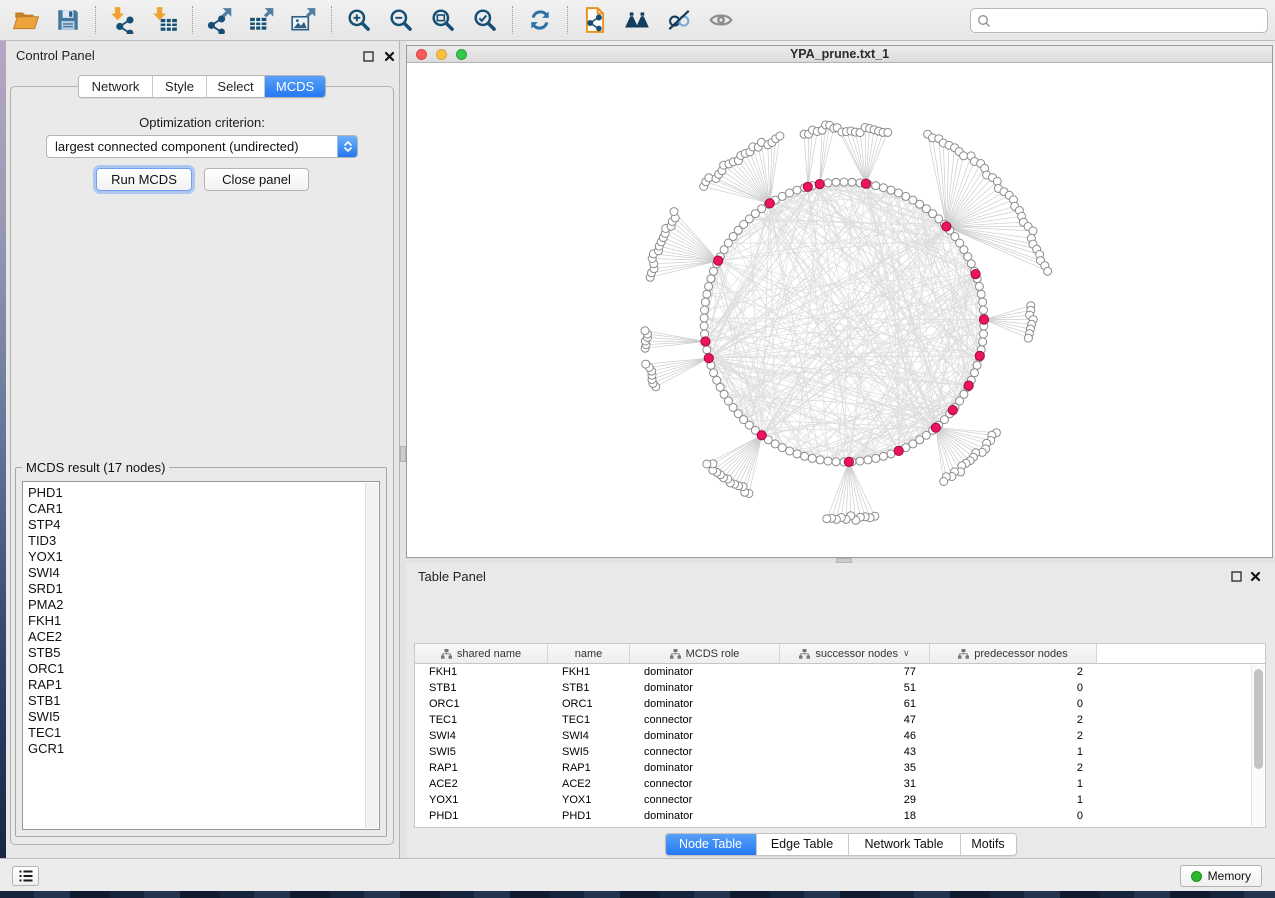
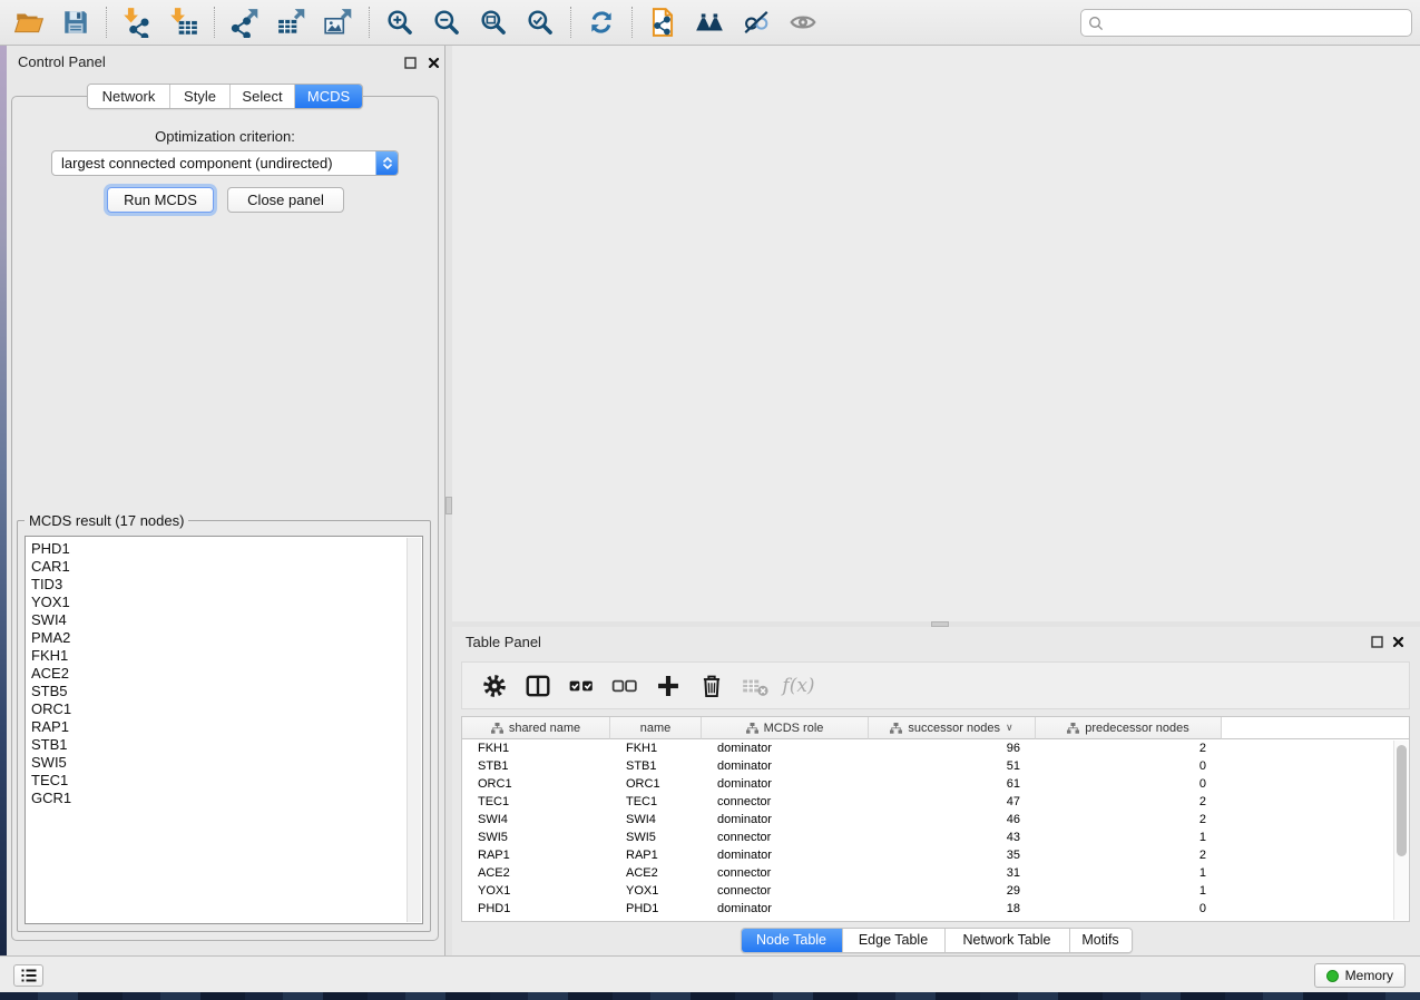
  Control Panel
  Network
  Style
  Select
  MCDS
  Optimization criterion:
  largest connected component (undirected)
  Run MCDS
  Close panel
  MCDS result (17 nodes)
  PHD1
  CAR1
- STP4
  TID3
  YOX1
  SWI4
- SRD1
  PMA2
  FKH1
  ACE2
  STB5
  ORC1
  RAP1
  STB1
  SWI5
  TEC1
  GCR1
- YPA_prune.txt_1
  Table Panel
+ f(x)
  shared name
  name
  MCDS role
  successor nodes
  ∨
  predecessor nodes
  FKH1
  FKH1
  dominator
- 77
+ 96
  2
  STB1
  STB1
  dominator
  51
  0
  ORC1
  ORC1
  dominator
  61
  0
  TEC1
  TEC1
  connector
  47
  2
  SWI4
  SWI4
  dominator
  46
  2
  SWI5
  SWI5
  connector
  43
  1
  RAP1
  RAP1
  dominator
  35
  2
  ACE2
  ACE2
  connector
  31
  1
  YOX1
  YOX1
  connector
  29
  1
  PHD1
  PHD1
  dominator
  18
  0
  Node Table
  Edge Table
  Network Table
  Motifs
  Memory
